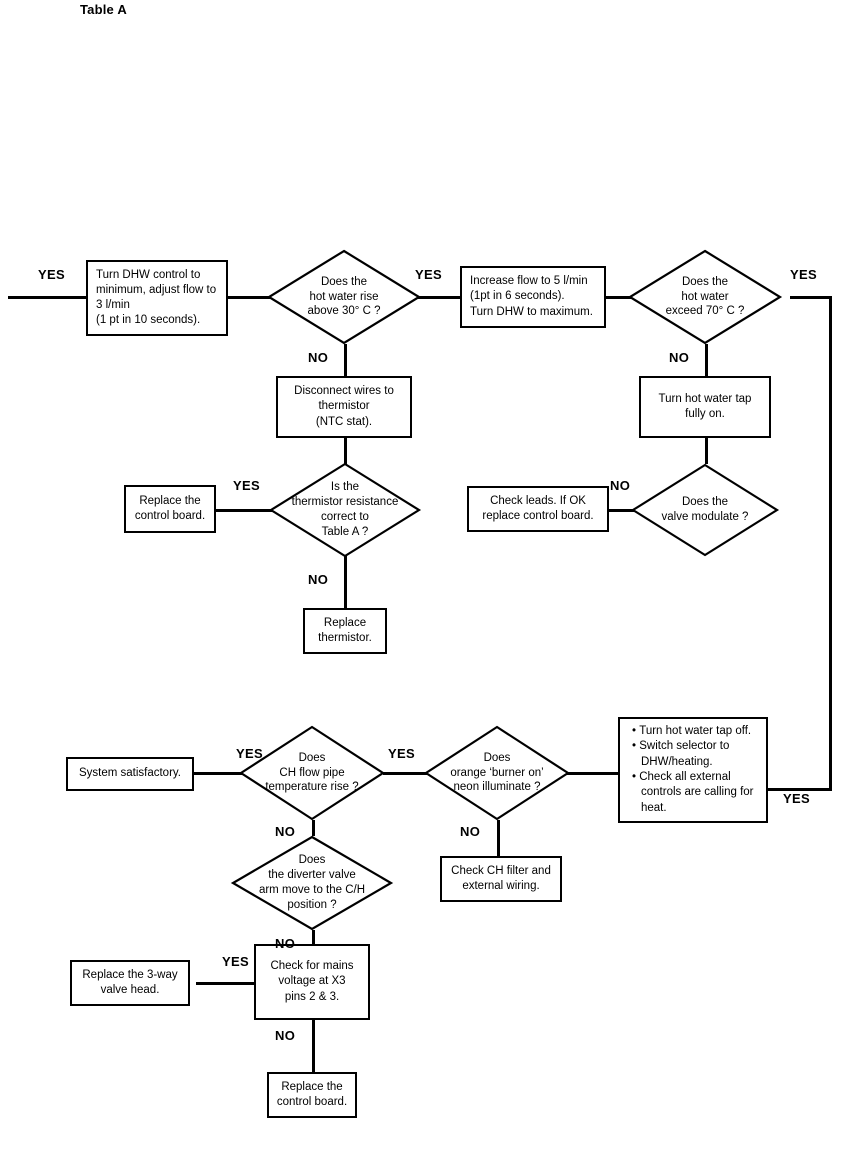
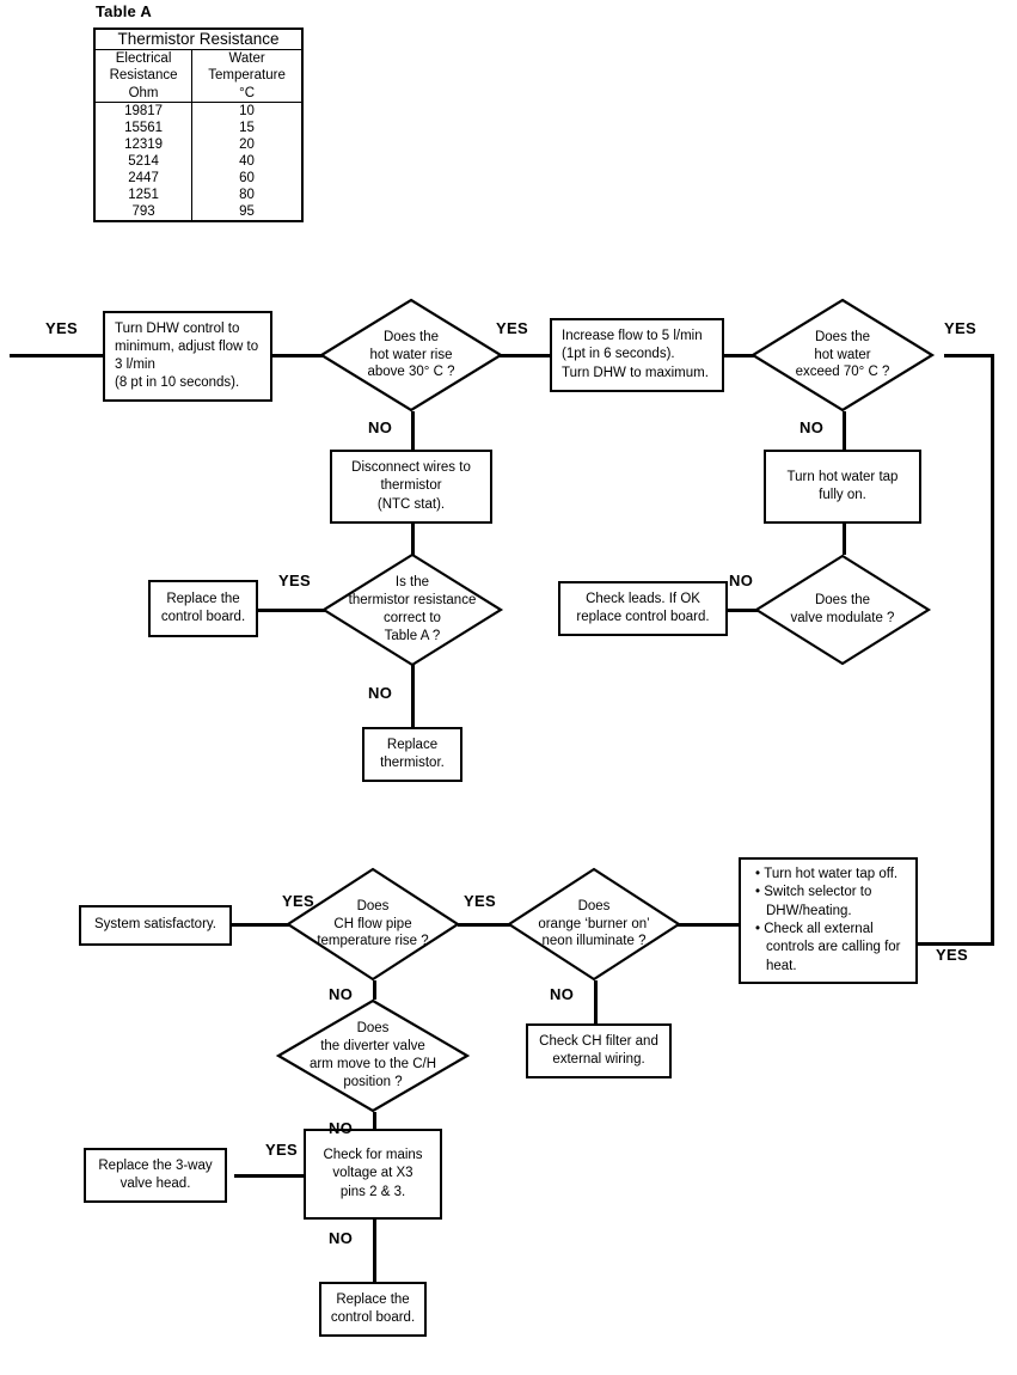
  Table A
+ Thermistor Resistance
+ Electrical Resistance Ohm	Water Temperature °C
+ 19817	10
+ 15561	15
+ 12319	20
+ 5214	40
+ 2447	60
+ 1251	80
+ 793	95
  YES
  YES
  YES
  YES
  NO
  NO
  YES
  NO
  NO
  YES
  YES
  NO
  NO
  NO
  YES
  NO
  Turn DHW control to
  minimum, adjust flow to
  3 l/min
- (1 pt in 10 seconds).
+ (8 pt in 10 seconds).
  Does the
  hot water rise
  above 30° C ?
  Increase flow to 5 l/min
  (1pt in 6 seconds).
  Turn DHW to maximum.
  Does the
  hot water
  exceed 70° C ?
  Disconnect wires to
  thermistor
  (NTC stat).
  Turn hot water tap
  fully on.
  Replace the
  control board.
  Is the
  thermistor resistance
  correct to
  Table A ?
  Check leads. If OK
  replace control board.
  Does the
  valve modulate ?
  Replace
  thermistor.
  System satisfactory.
  Does
  CH flow pipe
  temperature rise ?
  Does
  orange ‘burner on’
  neon illuminate ?
  • Turn hot water tap off.
  • Switch selector to DHW/heating.
  • Check all external controls are calling for heat.
  Does
  the diverter valve
  arm move to the C/H
  position ?
  Check CH filter and
  external wiring.
  Replace the 3-way
  valve head.
  Check for mains
  voltage at X3
  pins 2 & 3.
  Replace the
  control board.
